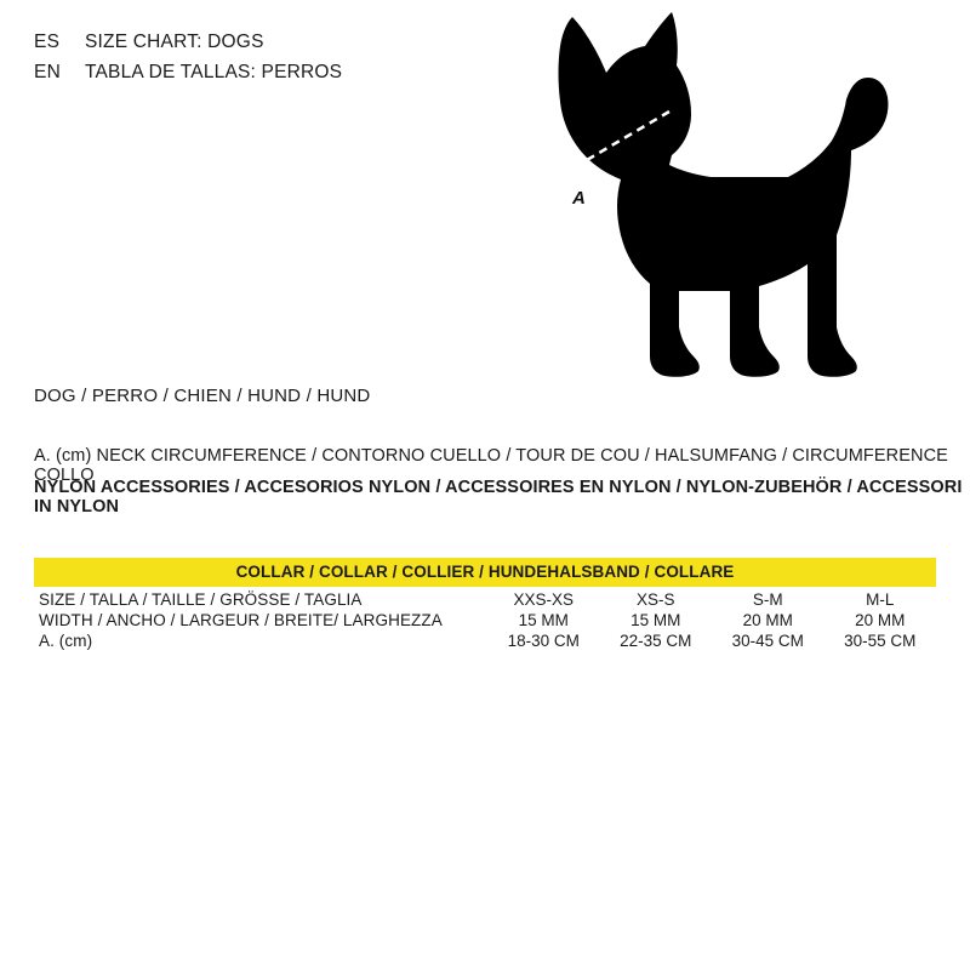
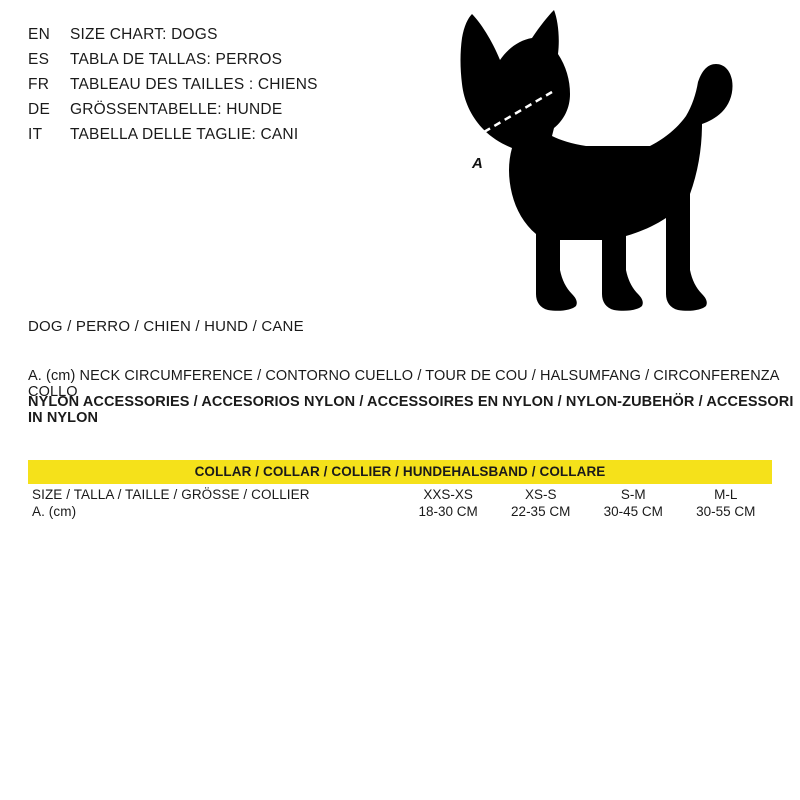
- ES
+ EN
  SIZE CHART: DOGS
- EN
+ ES
  TABLA DE TALLAS: PERROS
+ FR
+ TABLEAU DES TAILLES : CHIENS
+ DE
+ GRÖSSENTABELLE: HUNDE
+ IT
+ TABELLA DELLE TAGLIE: CANI
  A
- DOG / PERRO / CHIEN / HUND / HUND
+ DOG / PERRO / CHIEN / HUND / CANE
- A. (cm) NECK CIRCUMFERENCE / CONTORNO CUELLO / TOUR DE COU / HALSUMFANG / CIRCUMFERENCE COLLO
+ A. (cm) NECK CIRCUMFERENCE / CONTORNO CUELLO / TOUR DE COU / HALSUMFANG / CIRCONFERENZA COLLO
  NYLON ACCESSORIES / ACCESORIOS NYLON / ACCESSOIRES EN NYLON / NYLON-ZUBEHÖR / ACCESSORI IN NYLON
  COLLAR / COLLAR / COLLIER / HUNDEHALSBAND / COLLARE
- SIZE / TALLA / TAILLE / GRÖSSE / TAGLIA	XXS-XS	XS-S	S-M	M-L
+ SIZE / TALLA / TAILLE / GRÖSSE / COLLIER	XXS-XS	XS-S	S-M	M-L
- WIDTH / ANCHO / LARGEUR / BREITE/ LARGHEZZA	15 MM	15 MM	20 MM	20 MM
  A. (cm)	18-30 CM	22-35 CM	30-45 CM	30-55 CM
